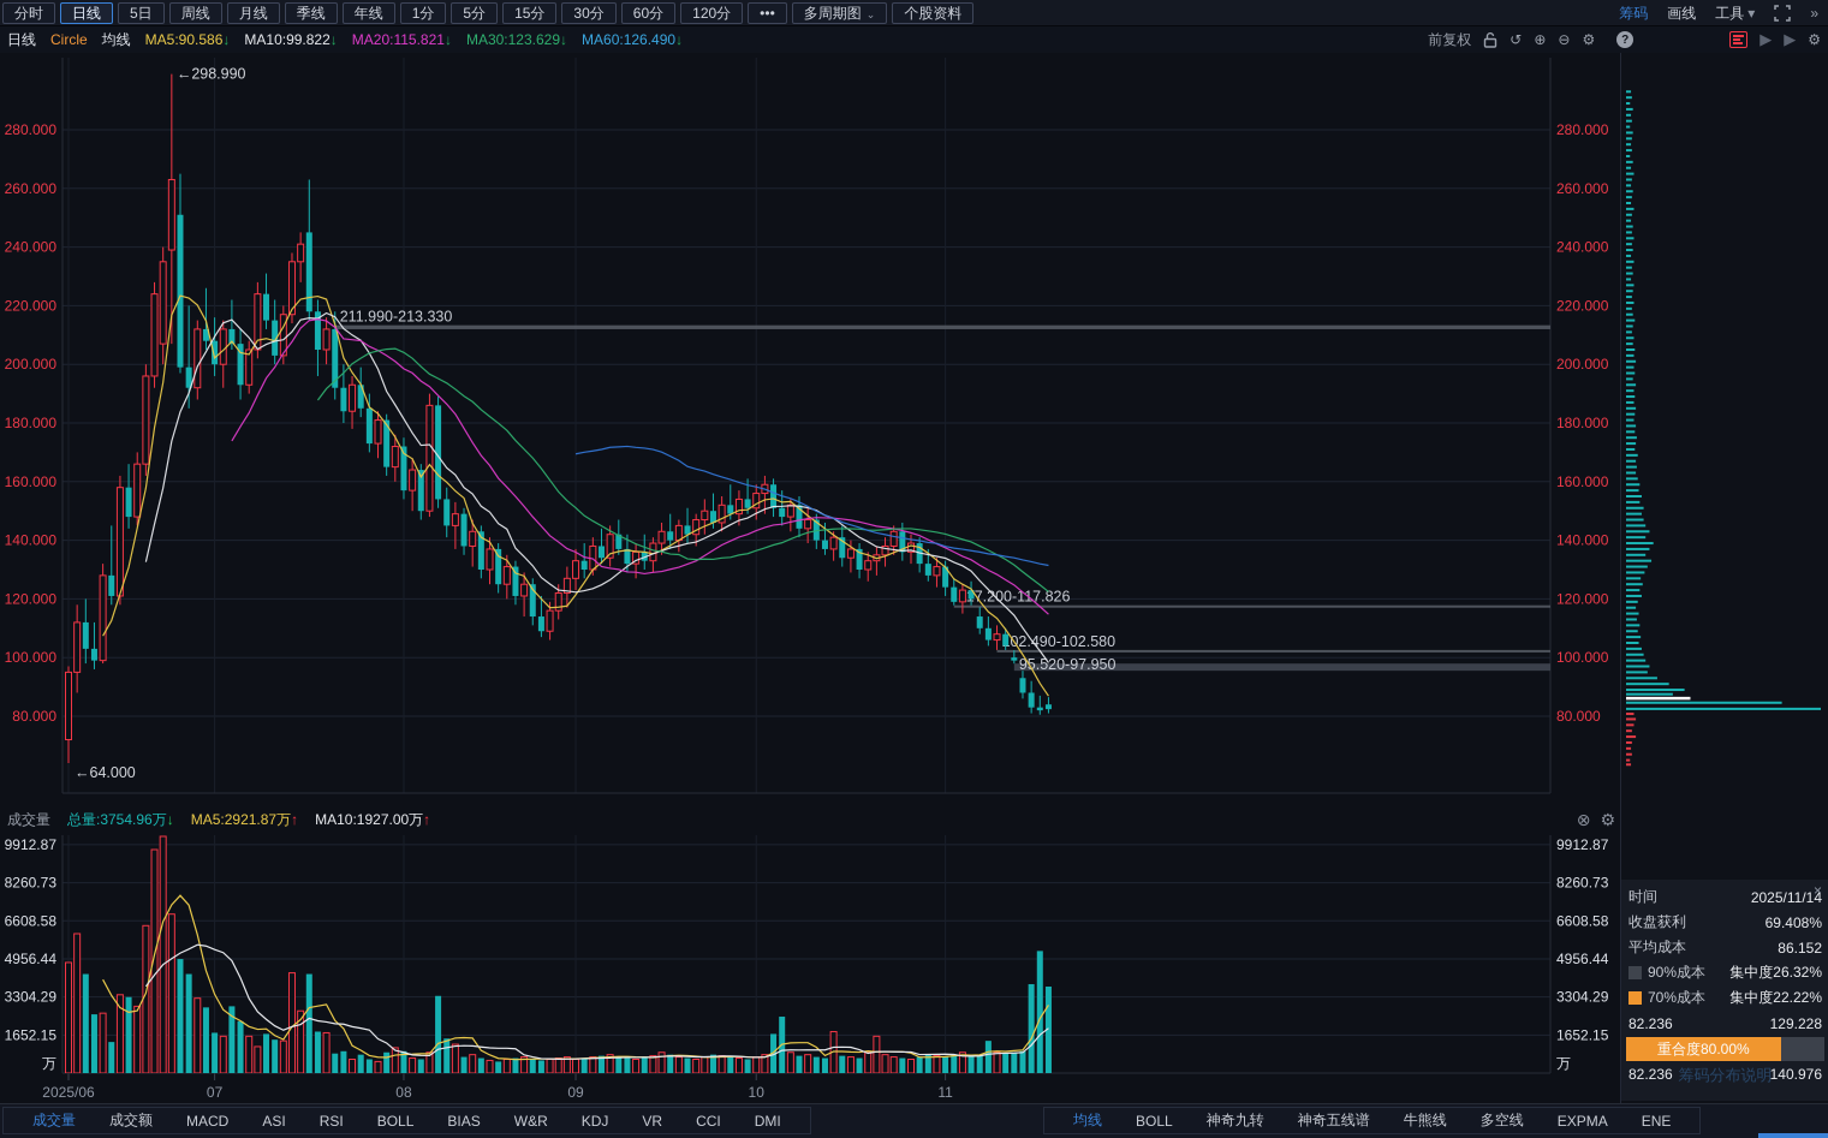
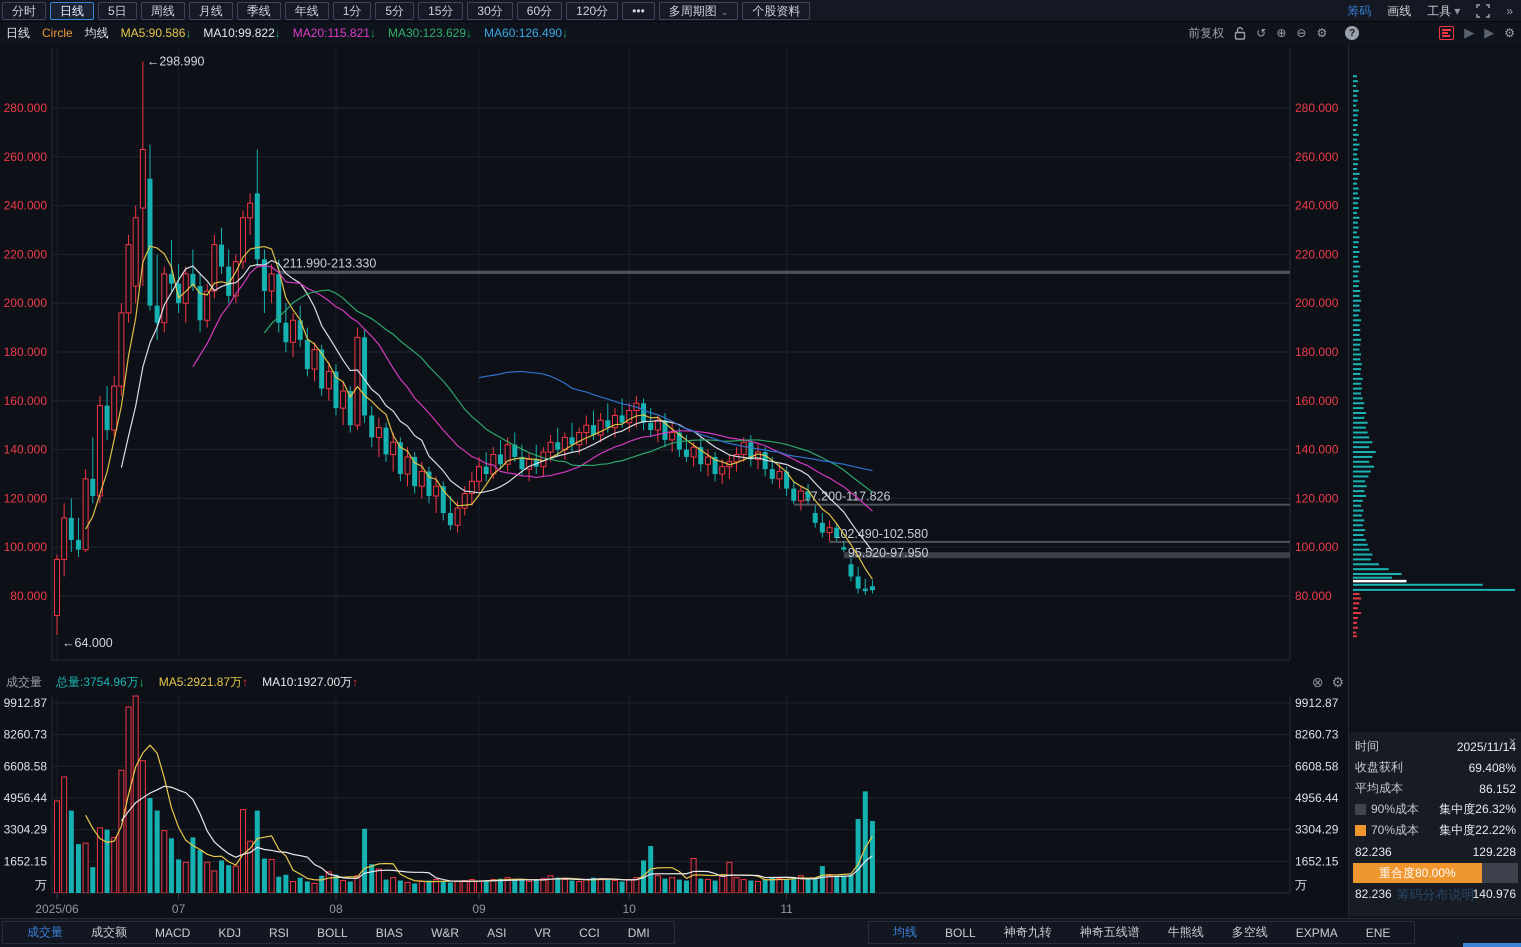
  分时
  日线
  5日
  周线
  月线
  季线
  年线
  1分
  5分
  15分
  30分
  60分
  120分
  •••
  多周期图 ⌄
  个股资料
  筹码
  画线
  工具 ▾
  »
  日线
  Circle
  均线
  MA5:90.586↓
  MA10:99.822↓
  MA20:115.821↓
  MA30:123.629↓
  MA60:126.490↓
  前复权
  ↺
  ⊕
  ⊖
  ⚙
  ?
  ▶
  ▶
  ⚙
  280.000
  280.000
  260.000
  260.000
  240.000
  240.000
  220.000
  220.000
  200.000
  200.000
  180.000
  180.000
  160.000
  160.000
  140.000
  140.000
  120.000
  120.000
  100.000
  100.000
  80.000
  80.000
  9912.87
  9912.87
  8260.73
  8260.73
  6608.58
  6608.58
  4956.44
  4956.44
  3304.29
  3304.29
  1652.15
  1652.15
  万
  万
  2025/06
  07
  08
  09
  10
  11
  211.990-213.330
  7.200-17.826
  2.490-102.580
  95.520-97.950
  ←298.990
  ←64.000
  成交量
  总量:3754.96万↓
  MA5:2921.87万↑
  MA10:1927.00万↑
  ⊗
  ⚙
  ×
  时间
  2025/11/14
  收盘获利
  69.408%
  平均成本
  86.152
  90%成本
  集中度26.32%
  70%成本
  集中度22.22%
  82.236
  129.228
  重合度80.00%
  筹码分布说明
  82.236
  140.976
  成交量
  成交额
  MACD
- ASI
+ KDJ
  RSI
  BOLL
  BIAS
  W&R
- KDJ
+ ASI
  VR
  CCI
  DMI
  均线
  BOLL
  神奇九转
  神奇五线谱
  牛熊线
  多空线
  EXPMA
  ENE
